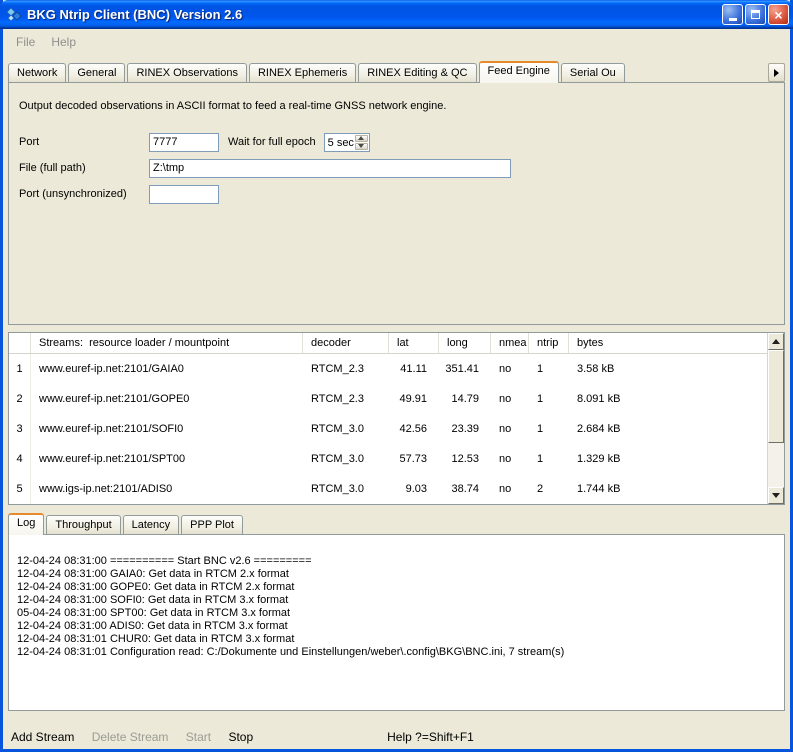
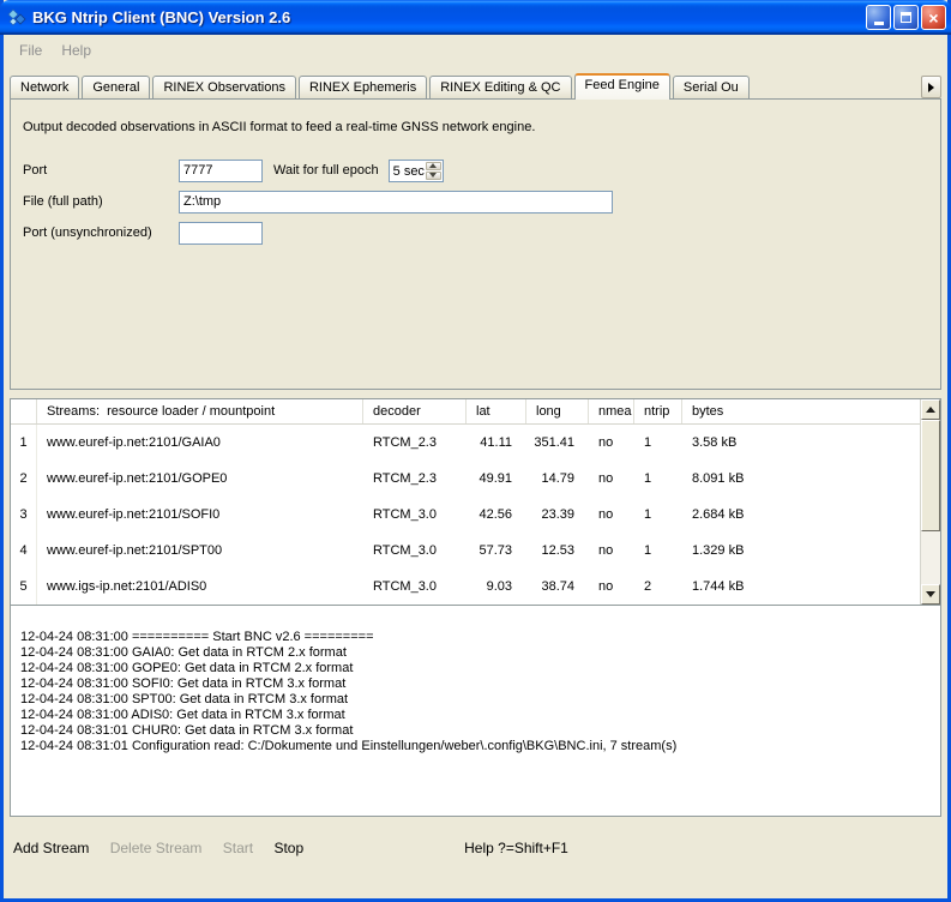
  BKG Ntrip Client (BNC) Version 2.6
  ×
  File
  Help
  Network
  General
  RINEX Observations
  RINEX Ephemeris
  RINEX Editing & QC
  Feed Engine
  Serial Ou
  Output decoded observations in ASCII format to feed a real-time GNSS network engine.
  Port
  7777
  Wait for full epoch
  5 sec
  File (full path)
  Z:\tmp
  Port (unsynchronized)
  Streams: resource loader / mountpoint
  decoder
  lat
  long
  nmea
  ntrip
  bytes
  1
  www.euref-ip.net:2101/GAIA0
  RTCM_2.3
  41.11
  351.41
  no
  1
  3.58 kB
  2
  www.euref-ip.net:2101/GOPE0
  RTCM_2.3
  49.91
  14.79
  no
  1
  8.091 kB
  3
  www.euref-ip.net:2101/SOFI0
  RTCM_3.0
  42.56
  23.39
  no
  1
  2.684 kB
  4
  www.euref-ip.net:2101/SPT00
  RTCM_3.0
  57.73
  12.53
  no
  1
  1.329 kB
  5
  www.igs-ip.net:2101/ADIS0
  RTCM_3.0
  9.03
  38.74
  no
  2
  1.744 kB
- Log
- Throughput
- Latency
- PPP Plot
  12-04-24 08:31:00 ========== Start BNC v2.6 =========
  12-04-24 08:31:00 GAIA0: Get data in RTCM 2.x format
  12-04-24 08:31:00 GOPE0: Get data in RTCM 2.x format
  12-04-24 08:31:00 SOFI0: Get data in RTCM 3.x format
- 05-04-24 08:31:00 SPT00: Get data in RTCM 3.x format
+ 12-04-24 08:31:00 SPT00: Get data in RTCM 3.x format
  12-04-24 08:31:00 ADIS0: Get data in RTCM 3.x format
  12-04-24 08:31:01 CHUR0: Get data in RTCM 3.x format
  12-04-24 08:31:01 Configuration read: C:/Dokumente und Einstellungen/weber\.config\BKG\BNC.ini, 7 stream(s)
  Add Stream Delete Stream Start Stop
  Help ?=Shift+F1
